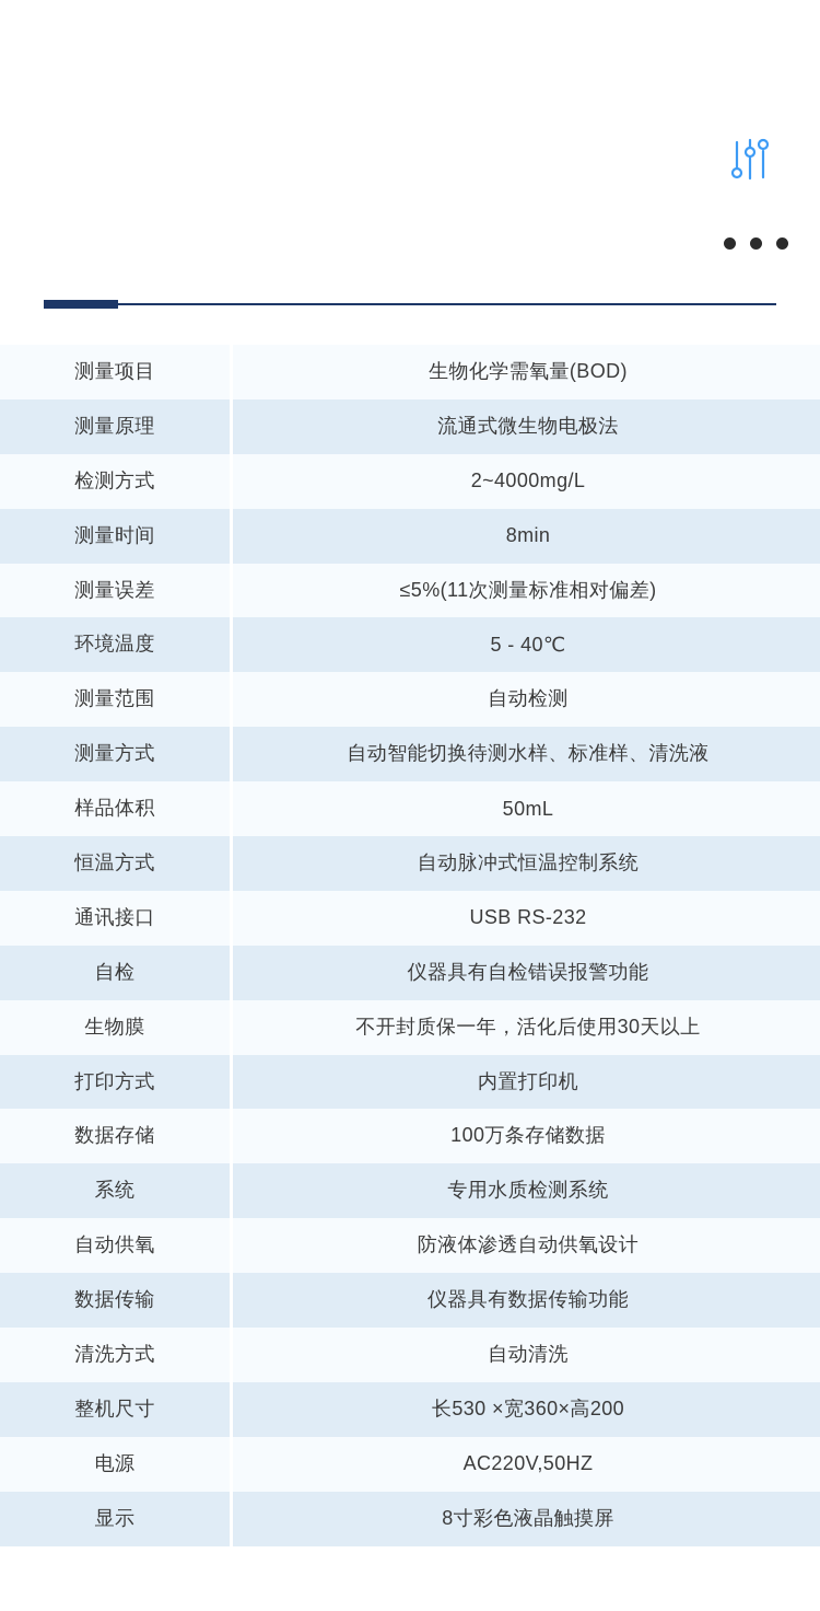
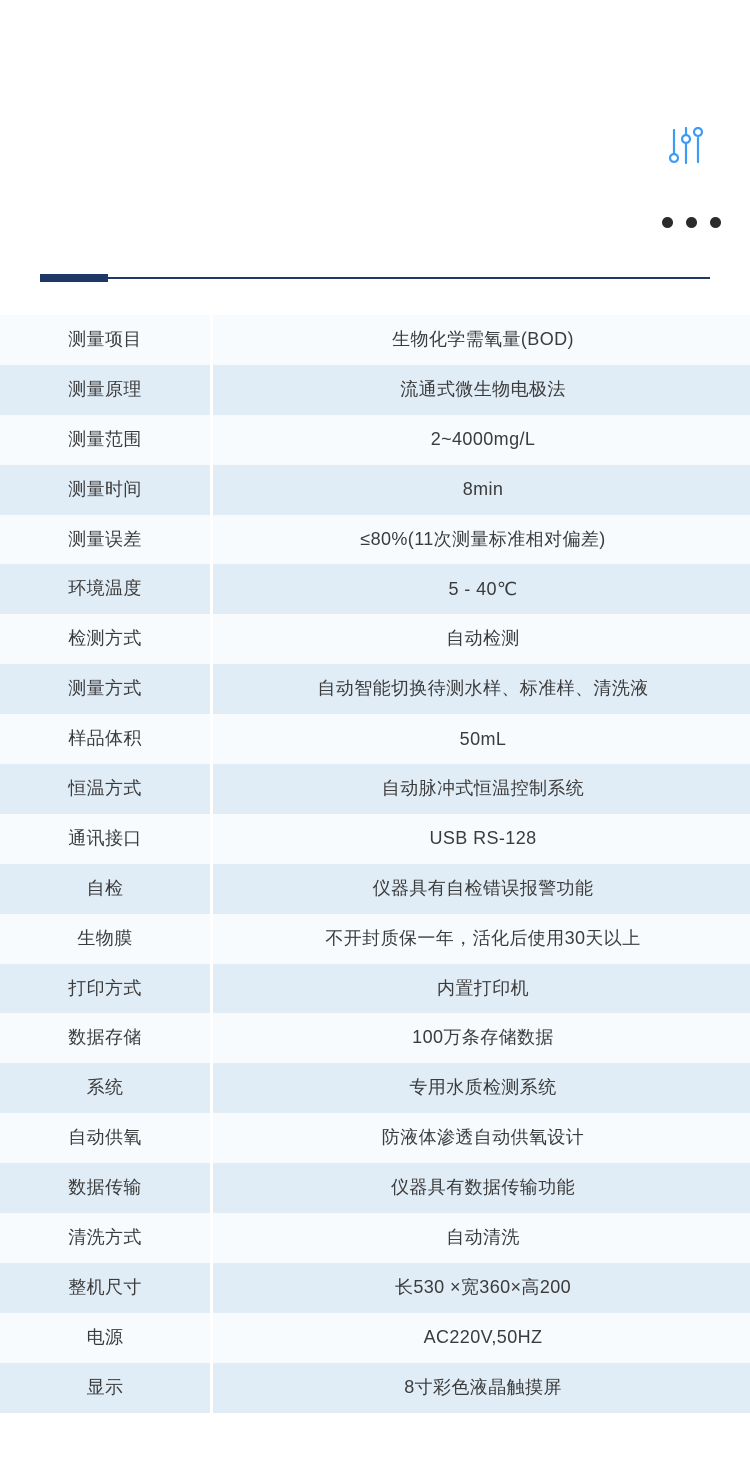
  测量项目	生物化学需氧量(BOD)
  测量原理	流通式微生物电极法
- 检测方式	2~4000mg/L
+ 测量范围	2~4000mg/L
  测量时间	8min
- 测量误差	≤5%(11次测量标准相对偏差)
+ 测量误差	≤80%(11次测量标准相对偏差)
  环境温度	5 - 40℃
- 测量范围	自动检测
+ 检测方式	自动检测
  测量方式	自动智能切换待测水样、标准样、清洗液
  样品体积	50mL
  恒温方式	自动脉冲式恒温控制系统
- 通讯接口	USB RS-232
+ 通讯接口	USB RS-128
  自检	仪器具有自检错误报警功能
  生物膜	不开封质保一年，活化后使用30天以上
  打印方式	内置打印机
  数据存储	100万条存储数据
  系统	专用水质检测系统
  自动供氧	防液体渗透自动供氧设计
  数据传输	仪器具有数据传输功能
  清洗方式	自动清洗
  整机尺寸	长530 ×宽360×高200
  电源	AC220V,50HZ
  显示	8寸彩色液晶触摸屏
